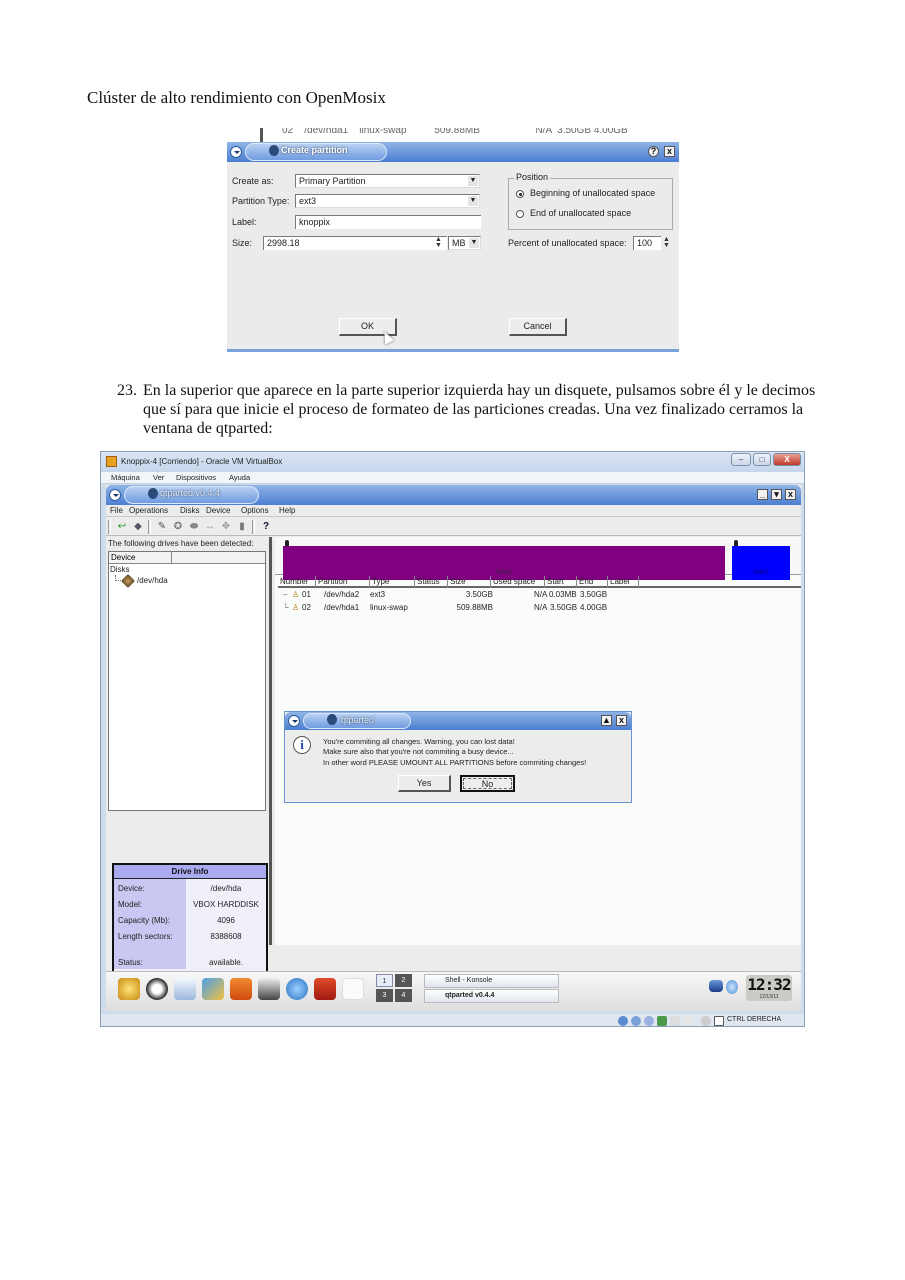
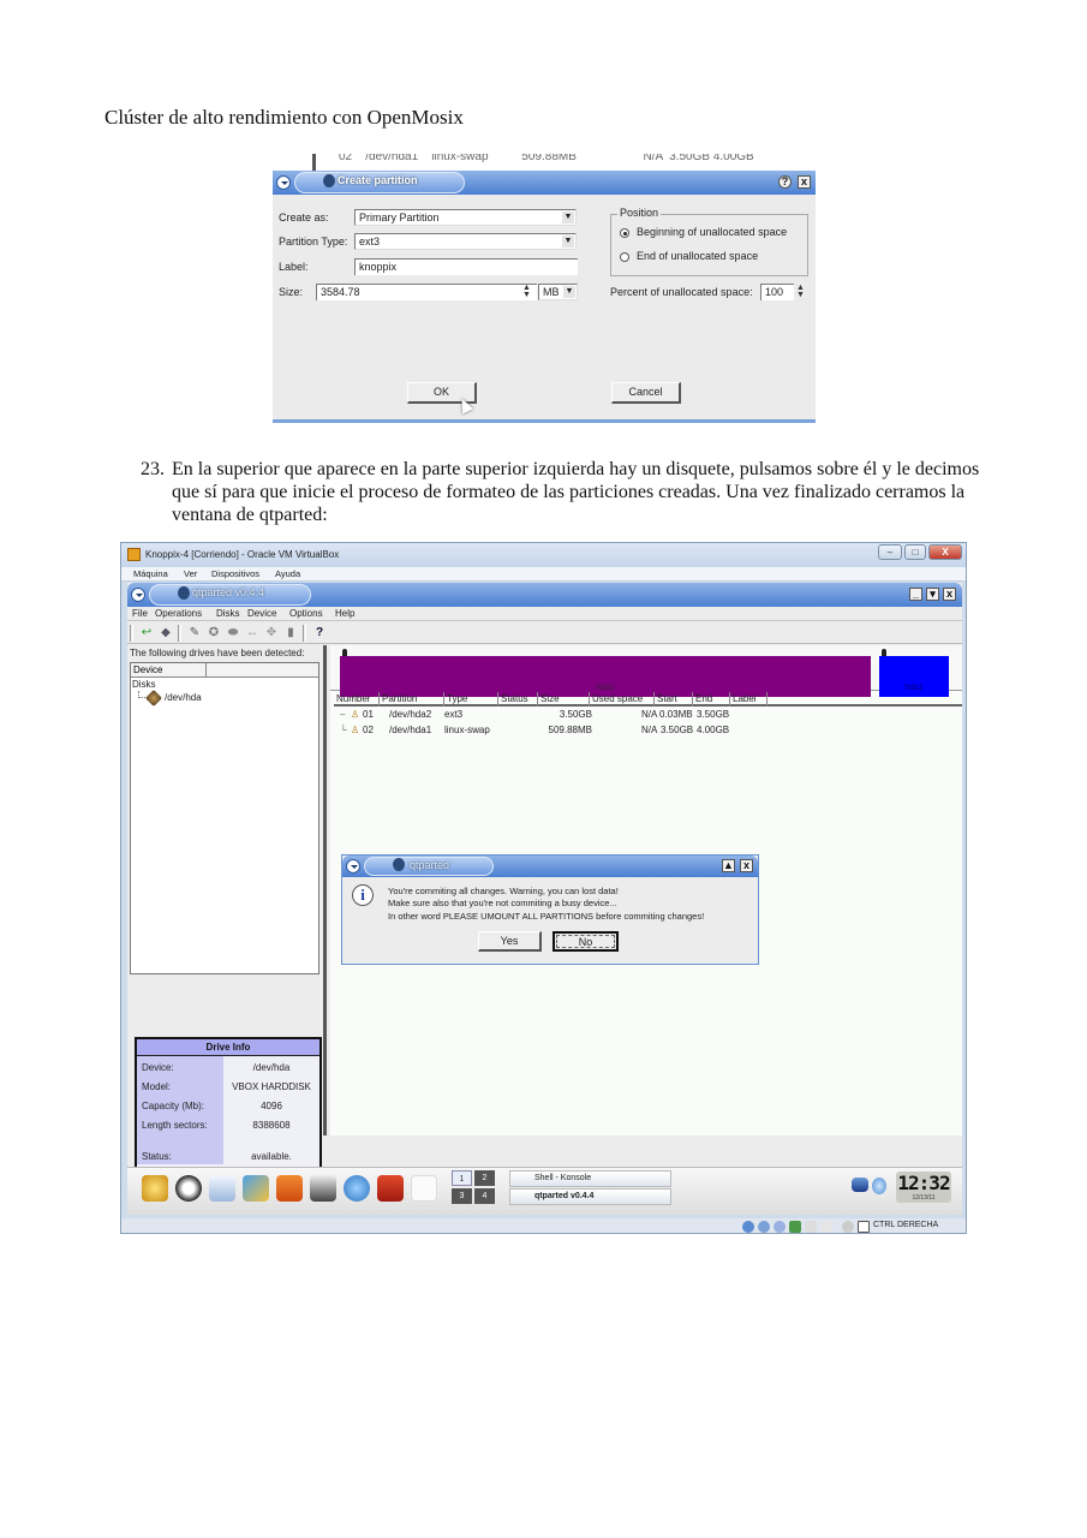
  Clúster de alto rendimiento con OpenMosix
  02 /dev/hda1 linux-swap 509.88MB N/A 3.50GB 4.00GB
  Create partition
  ?
  x
  Create as:
  Primary Partition
  Partition Type:
  ext3
  Label:
  knoppix
  Size:
- 2998.18
+ 3584.78
  MB
  Position
  Beginning of unallocated space
  End of unallocated space
  Percent of unallocated space:
  100
  OK
  Cancel
  23.
  En la superior que aparece en la parte superior izquierda hay un disquete, pulsamos sobre él y le decimos que sí para que inicie el proceso de formateo de las particiones creadas. Una vez finalizado cerramos la ventana de qtparted:
  Knoppix-4 [Corriendo] - Oracle VM VirtualBox
  –
  □
  X
  Máquina
  Ver
  Dispositivos
  Ayuda
  qtparted v0.4.4
  _
  ▾
  x
  File
  Operations
  Disks
  Device
  Options
  Help
  ↩
  ◆
  ✎
  ✪
  ⬬
  ↔
  ✥
  ▮
  ?
  The following drives have been detected:
  Device
  Disks
  /dev/hda
  Number
  Partition
  Type
  Status
  Size
  Used space
  Start
  End
  Label
  –
  ♙
  01
  /dev/hda2
  ext3
  3.50GB
  N/A
  0.03MB
  3.50GB
  └
  ♙
  02
  /dev/hda1
  linux-swap
  509.88MB
  N/A
  3.50GB
  4.00GB
  Drive Info
  Device:
  /dev/hda
  Model:
  VBOX HARDDISK
  Capacity (Mb):
  4096
  Length sectors:
  8388608
  Status:
  available.
  qtparted
  ▲
  x
  i
  You're commiting all changes. Warning, you can lost data!
  Make sure also that you're not commiting a busy device...
  In other word PLEASE UMOUNT ALL PARTITIONS before commiting changes!
  Yes
  No
  12:32
